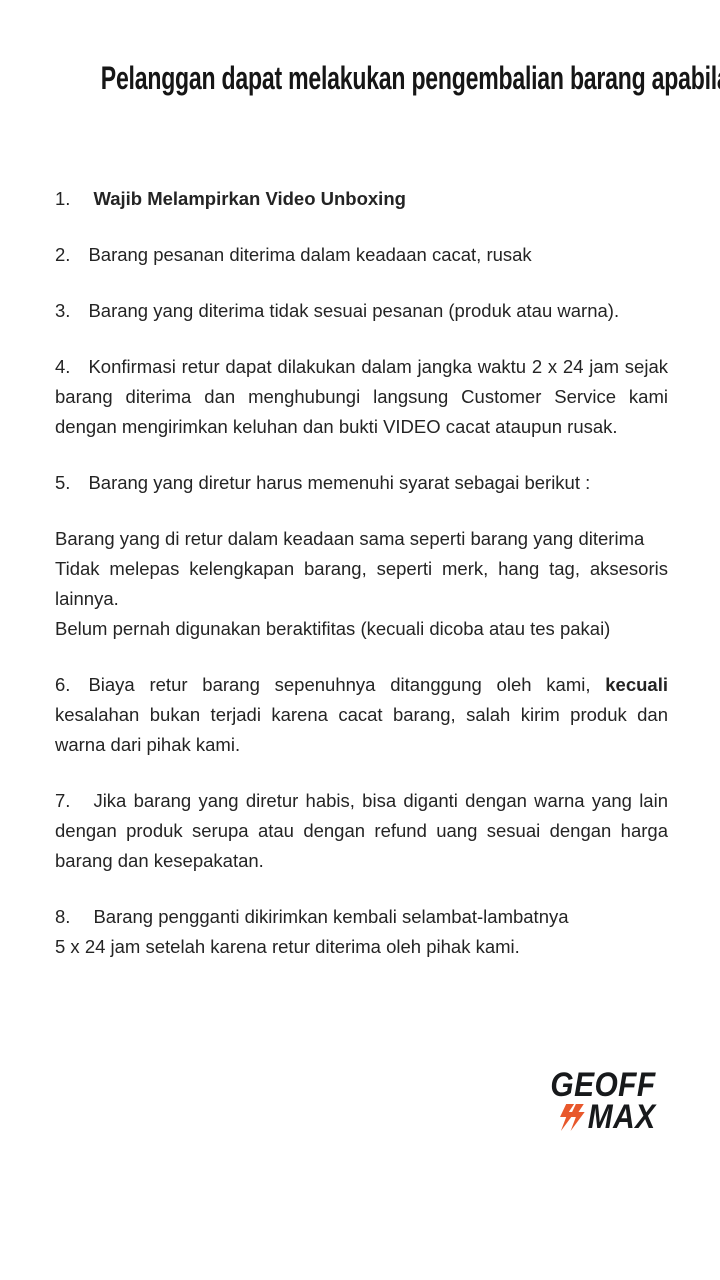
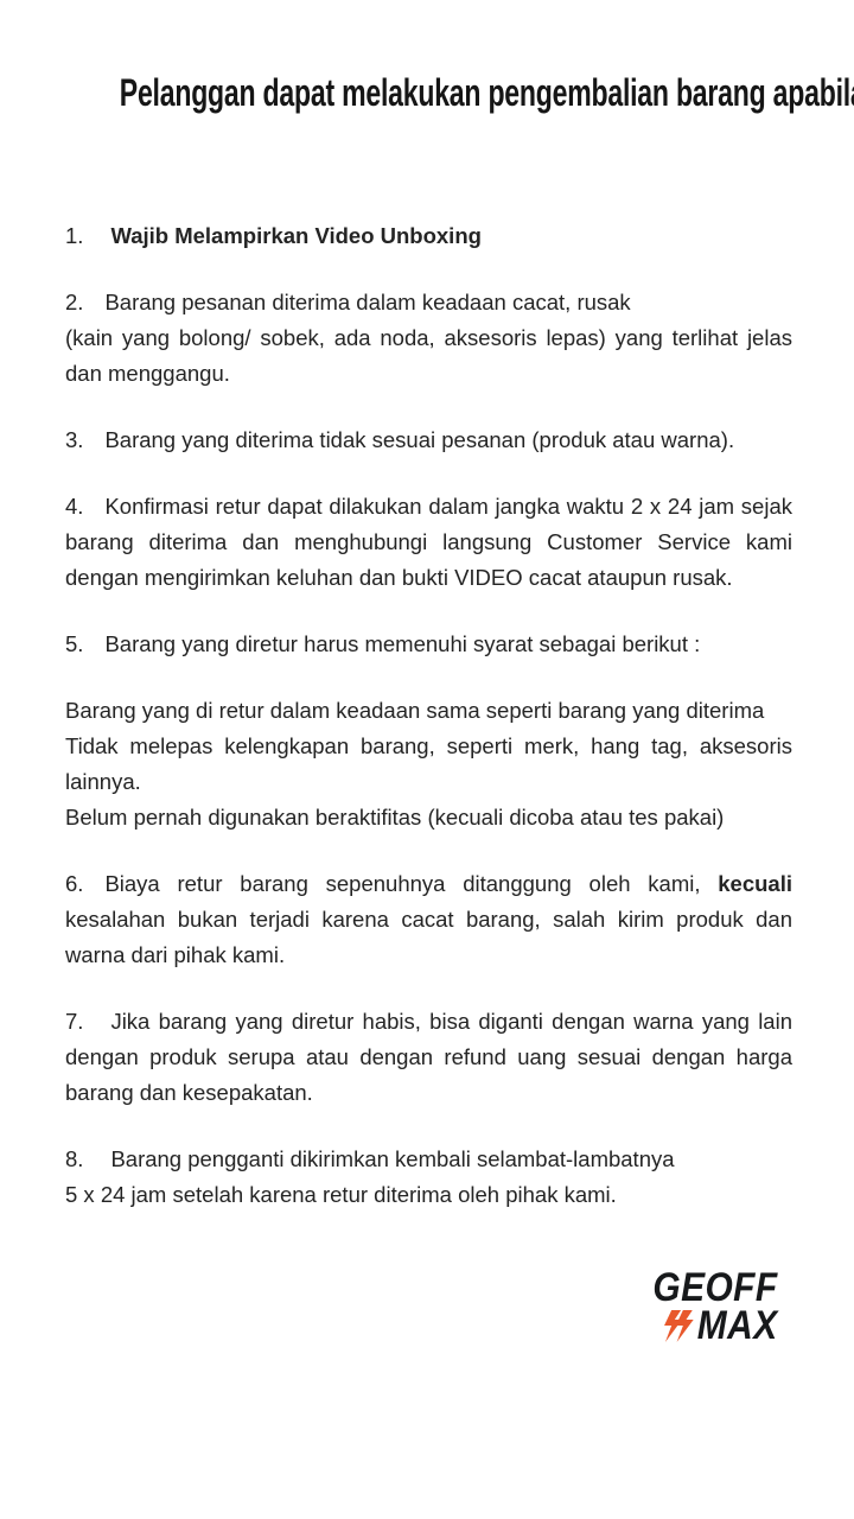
  Pelanggan dapat melakukan pengembalian barang apabil
  1. Wajib Melampirkan Video Unboxing
  2. Barang pesanan diterima dalam keadaan cacat, rusak
+ (kain yang bolong/ sobek, ada noda, aksesoris lepas) yang terlihat jelas dan menggangu.
  3. Barang yang diterima tidak sesuai pesanan (produk atau warna).
  4. Konfirmasi retur dapat dilakukan dalam jangka waktu 2 x 24 jam sejak barang diterima dan menghubungi langsung Customer Service kami dengan mengirimkan keluhan dan bukti VIDEO cacat ataupun rusak.
  5. Barang yang diretur harus memenuhi syarat sebagai berikut :
  Barang yang di retur dalam keadaan sama seperti barang yang diterima
  Tidak melepas kelengkapan barang, seperti merk, hang tag, aksesoris lainnya.
  Belum pernah digunakan beraktifitas (kecuali dicoba atau tes pakai)
  6. Biaya retur barang sepenuhnya ditanggung oleh kami, kecuali kesalahan bukan terjadi karena cacat barang, salah kirim produk dan warna dari pihak kami.
  7. Jika barang yang diretur habis, bisa diganti dengan warna yang lain dengan produk serupa atau dengan refund uang sesuai dengan harga barang dan kesepakatan.
  8. Barang pengganti dikirimkan kembali selambat-lambatnya
  5 x 24 jam setelah karena retur diterima oleh pihak kami.
  GEOFF
  MAX
